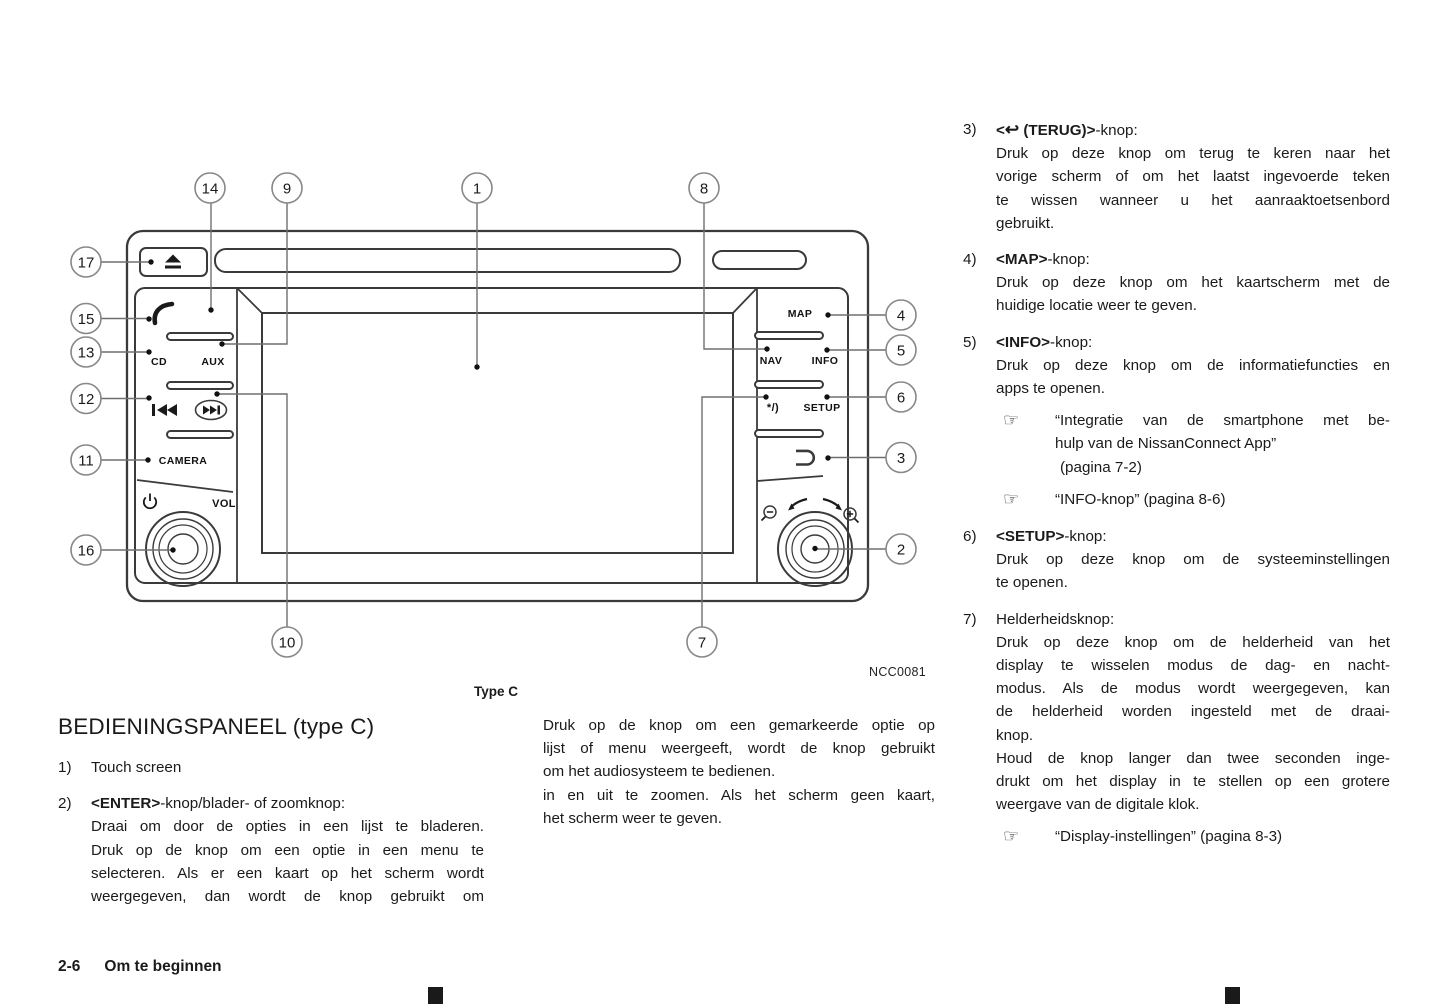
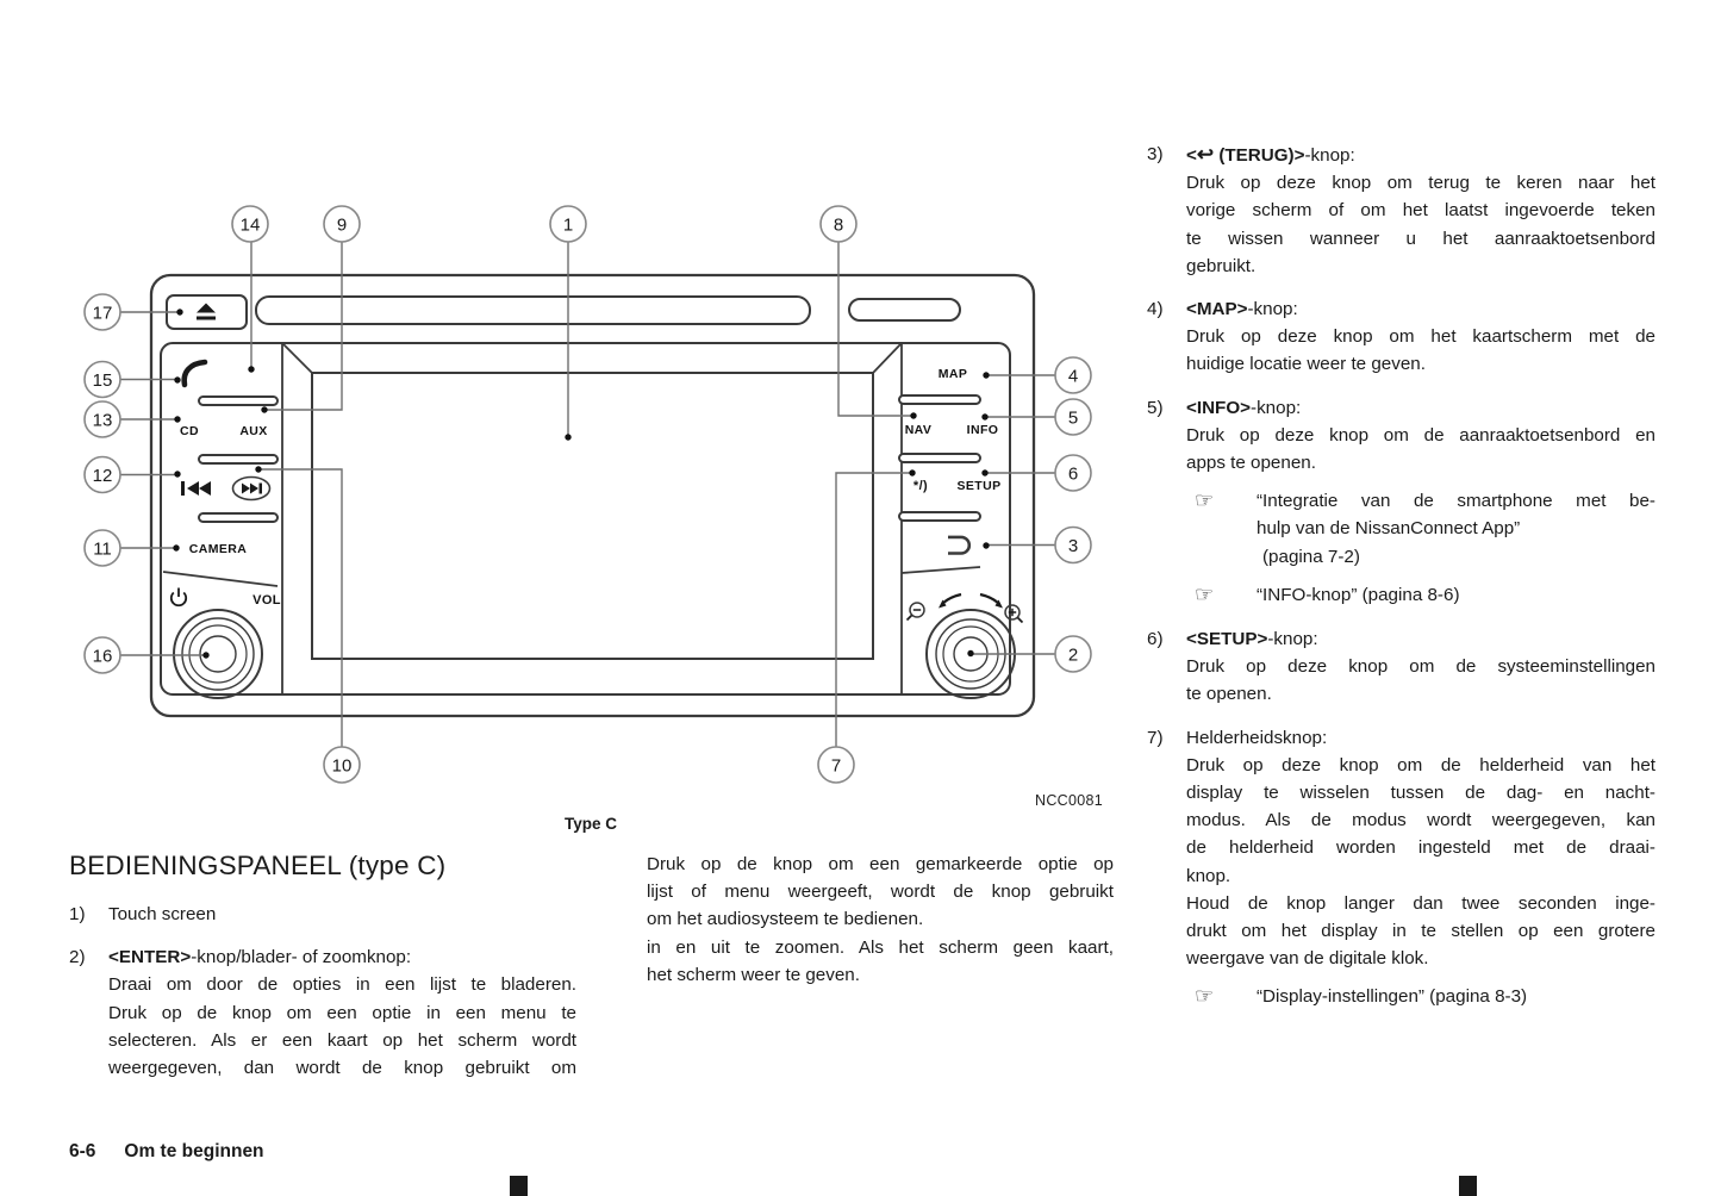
  CD
  AUX
  CAMERA
  VOL
  MAP
  NAV
  INFO
  */)
  SETUP
  17
  15
  13
  12
  11
  16
  14
  9
  1
  8
  4
  5
  6
  3
  2
  7
  10
  Type C
  NCC0081
  BEDIENINGSPANEEL (type C)
  1)
  Touch screen
  2)
  <ENTER>-knop/blader- of zoomknop:
  Draai om door de opties in een lijst te bladeren.
  Druk op de knop om een optie in een menu te
  selecteren. Als er een kaart op het scherm wordt
  weergegeven, dan wordt de knop gebruikt om
  Druk op de knop om een gemarkeerde optie op
  lijst of menu weergeeft, wordt de knop gebruikt
  om het audiosysteem te bedienen.
  in en uit te zoomen. Als het scherm geen kaart,
  het scherm weer te geven.
  3)
  <↩ (TERUG)>-knop:
  Druk op deze knop om terug te keren naar het
  vorige scherm of om het laatst ingevoerde teken
  te wissen wanneer u het aanraaktoetsenbord
  gebruikt.
  4)
  <MAP>-knop:
  Druk op deze knop om het kaartscherm met de
  huidige locatie weer te geven.
  5)
  <INFO>-knop:
- Druk op deze knop om de informatiefuncties en
+ Druk op deze knop om de aanraaktoetsenbord en
  apps te openen.
  ☞
  “Integratie van de smartphone met be-
  hulp van de NissanConnect App”
  (pagina 7-2)
  ☞
  “INFO-knop” (pagina 8-6)
  6)
  <SETUP>-knop:
  Druk op deze knop om de systeeminstellingen
  te openen.
  7)
  Helderheidsknop:
  Druk op deze knop om de helderheid van het
- display te wisselen modus de dag- en nacht-
+ display te wisselen tussen de dag- en nacht-
  modus. Als de modus wordt weergegeven, kan
  de helderheid worden ingesteld met de draai-
  knop.
  Houd de knop langer dan twee seconden inge-
  drukt om het display in te stellen op een grotere
  weergave van de digitale klok.
  ☞
  “Display-instellingen” (pagina 8-3)
- 2-6 Om te beginnen
+ 6-6 Om te beginnen
